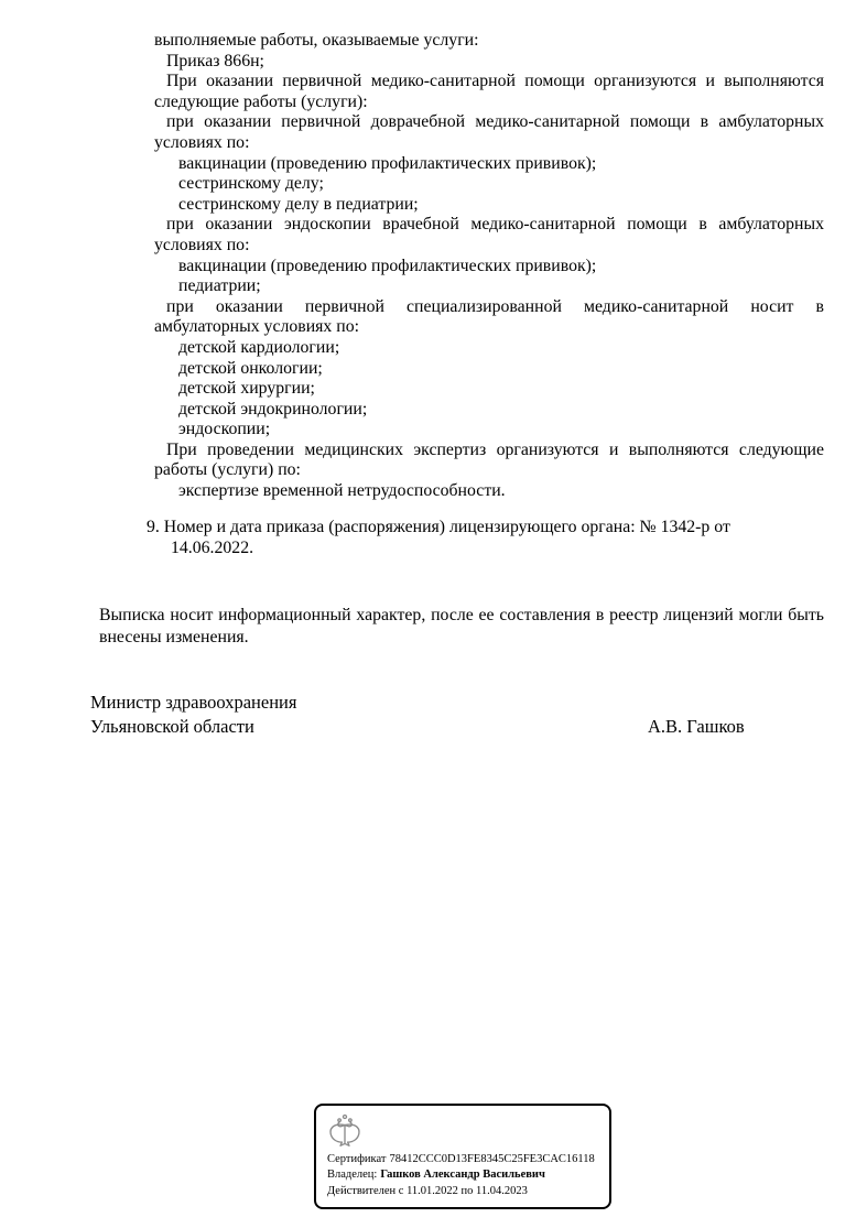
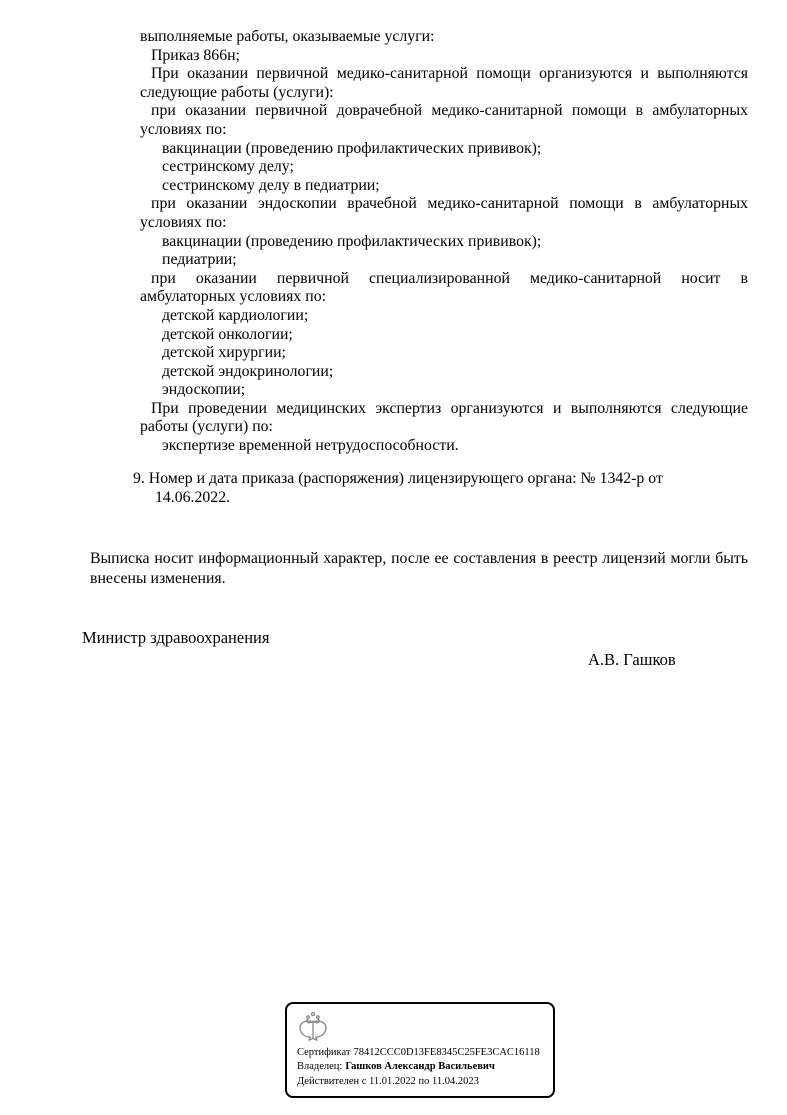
  выполняемые работы, оказываемые услуги:
  Приказ 866н;
  При оказании первичной медико-санитарной помощи организуются и выполняются
  следующие работы (услуги):
  при оказании первичной доврачебной медико-санитарной помощи в амбулаторных
  условиях по:
  вакцинации (проведению профилактических прививок);
  сестринскому делу;
  сестринскому делу в педиатрии;
  при оказании эндоскопии врачебной медико-санитарной помощи в амбулаторных
  условиях по:
  вакцинации (проведению профилактических прививок);
  педиатрии;
  при оказании первичной специализированной медико-санитарной носит в
  амбулаторных условиях по:
  детской кардиологии;
  детской онкологии;
  детской хирургии;
  детской эндокринологии;
  эндоскопии;
  При проведении медицинских экспертиз организуются и выполняются следующие
  работы (услуги) по:
  экспертизе временной нетрудоспособности.
  9. Номер и дата приказа (распоряжения) лицензирующего органа: № 1342-р от
  14.06.2022.
  Выписка носит информационный характер, после ее составления в реестр лицензий могли быть
  внесены изменения.
  Министр здравоохранения
- Ульяновской области
  А.В. Гашков
  Сертификат 78412CCC0D13FE8345C25FE3CAC16118
  Владелец: Гашков Александр Васильевич
  Действителен с 11.01.2022 по 11.04.2023
